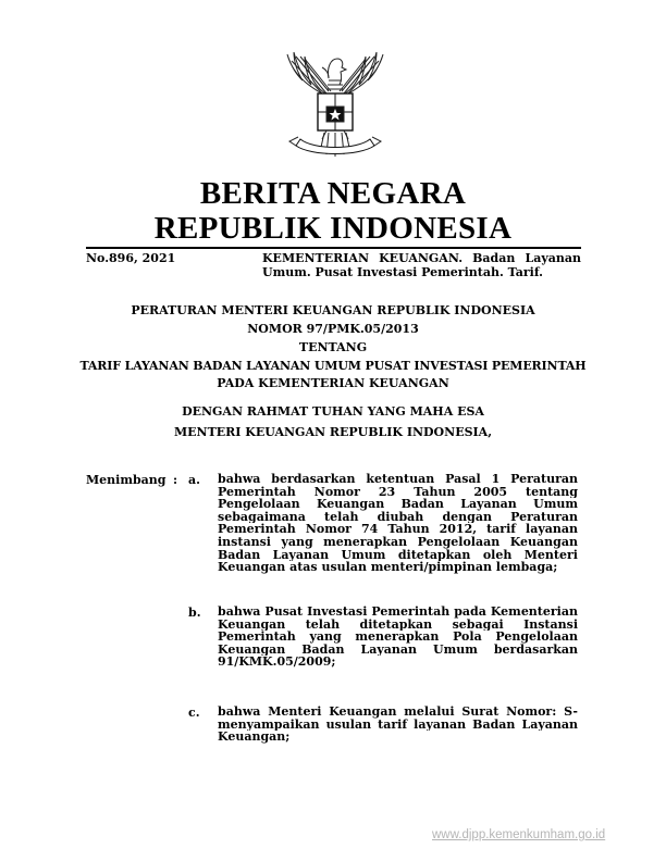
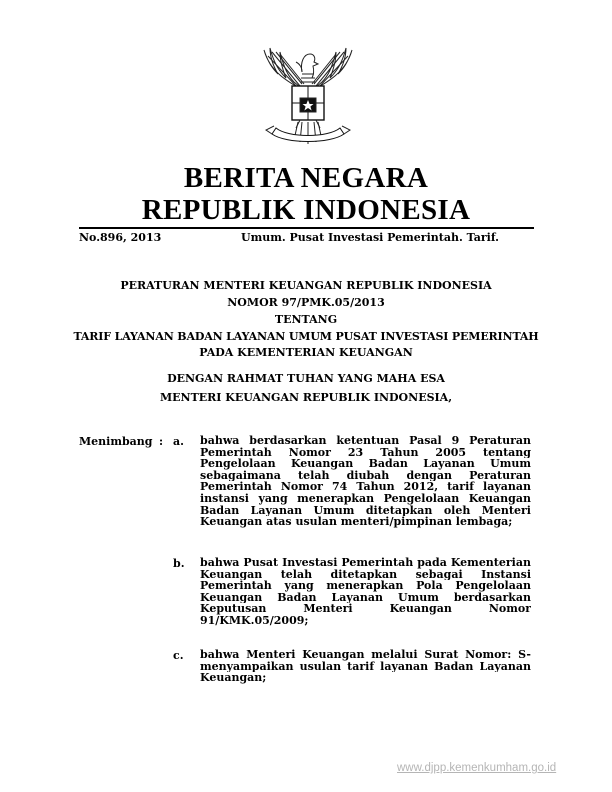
  BERITA NEGARA
  REPUBLIK INDONESIA
- No.896, 2021
+ No.896, 2013
- KEMENTERIAN KEUANGAN. Badan Layanan
  Umum. Pusat Investasi Pemerintah. Tarif.
  PERATURAN MENTERI KEUANGAN REPUBLIK INDONESIA
  NOMOR 97/PMK.05/2013
  TENTANG
  TARIF LAYANAN BADAN LAYANAN UMUM PUSAT INVESTASI PEMERINTAH
  PADA KEMENTERIAN KEUANGAN
  DENGAN RAHMAT TUHAN YANG MAHA ESA
  MENTERI KEUANGAN REPUBLIK INDONESIA,
  Menimbang
  :
  a.
- bahwa berdasarkan ketentuan Pasal 1 Peraturan
+ bahwa berdasarkan ketentuan Pasal 9 Peraturan
  Pemerintah Nomor 23 Tahun 2005 tentang
  Pengelolaan Keuangan Badan Layanan Umum
  sebagaimana telah diubah dengan Peraturan
  Pemerintah Nomor 74 Tahun 2012, tarif layanan
  instansi yang menerapkan Pengelolaan Keuangan
  Badan Layanan Umum ditetapkan oleh Menteri
  Keuangan atas usulan menteri/pimpinan lembaga;
  b.
  bahwa Pusat Investasi Pemerintah pada Kementerian
  Keuangan telah ditetapkan sebagai Instansi
  Pemerintah yang menerapkan Pola Pengelolaan
  Keuangan Badan Layanan Umum berdasarkan
+ Keputusan Menteri Keuangan Nomor
  91/KMK.05/2009;
  c.
  bahwa Menteri Keuangan melalui Surat Nomor: S-
  menyampaikan usulan tarif layanan Badan Layanan
  Keuangan;
  www.djpp.kemenkumham.go.id
